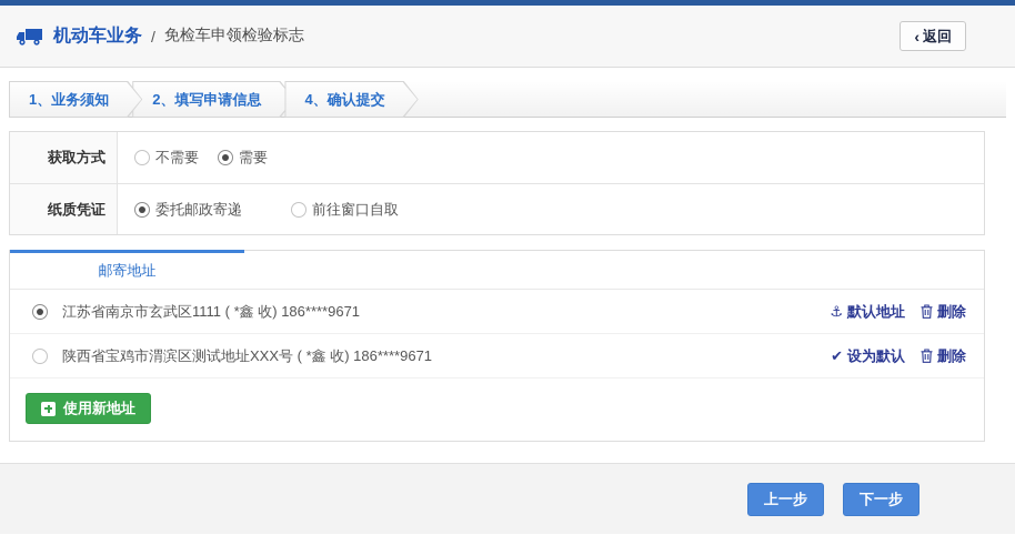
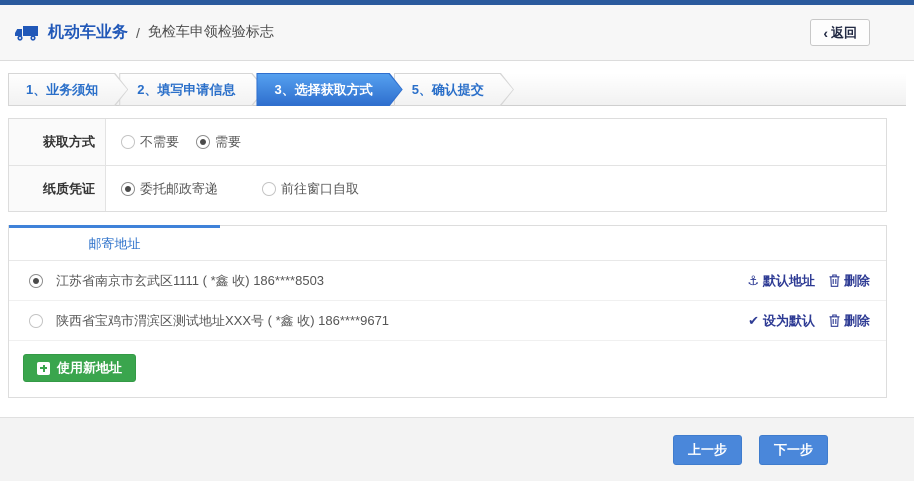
  机动车业务
  /
  免检车申领检验标志
  ‹
  返回
  1、业务须知
  2、填写申请信息
+ 3、选择获取方式
- 4、确认提交
+ 5、确认提交
  获取方式
  不需要
  需要
  纸质凭证
  委托邮政寄递
  前往窗口自取
  邮寄地址
- 江苏省南京市玄武区1111 ( *鑫 收) 186****9671
+ 江苏省南京市玄武区1111 ( *鑫 收) 186****8503
  ⚓
  默认地址
  删除
  陕西省宝鸡市渭滨区测试地址XXX号 ( *鑫 收) 186****9671
  ✔
  设为默认
  删除
  使用新地址
  上一步
  下一步
